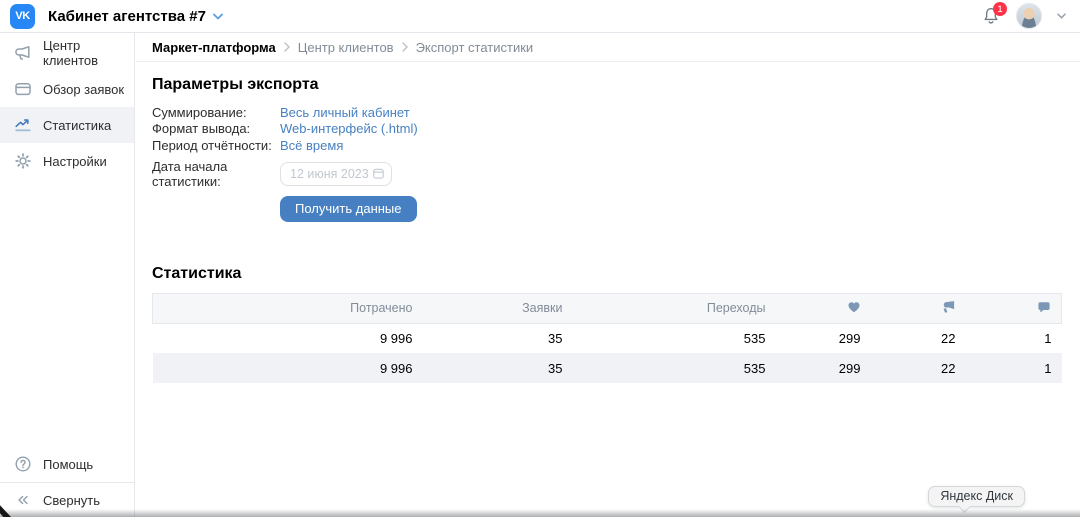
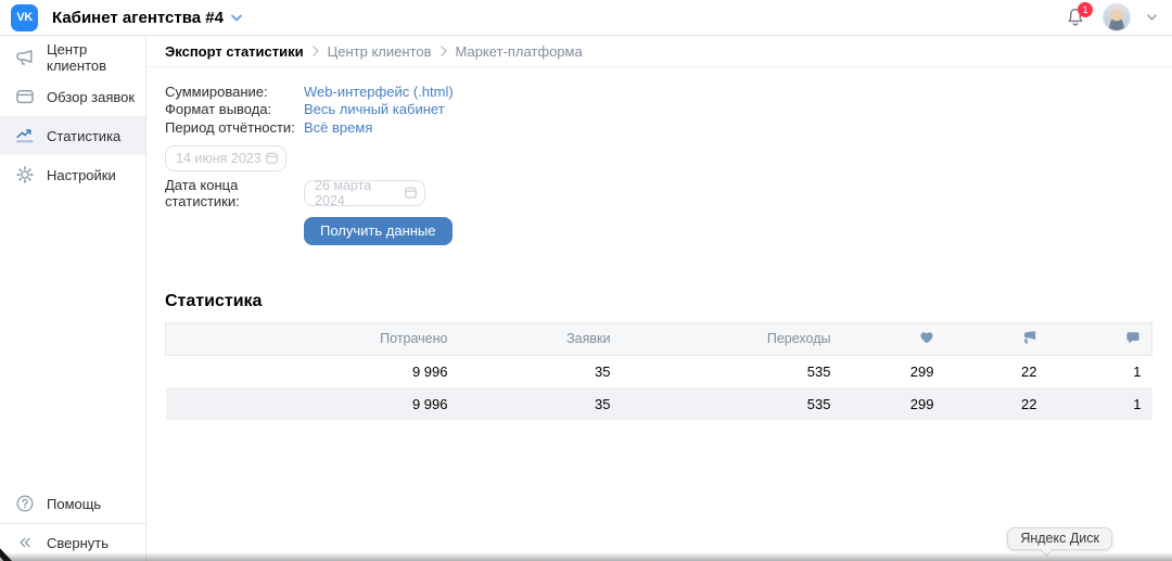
  VK
- Кабинет агентства #7
+ Кабинет агентства #4
  1
  Центр клиентов
  Обзор заявок
  Статистика
  Настройки
  Помощь
  Свернуть
- Маркет-платформа
+ Экспорт статистики
  Центр клиентов
- Экспорт статистики
+ Маркет-платформа
- Параметры экспорта
  Суммирование:
- Весь личный кабинет
+ Web-интерфейс (.html)
  Формат вывода:
- Web-интерфейс (.html)
+ Весь личный кабинет
  Период отчётности:
  Всё время
- Дата начала статистики:
- 12 июня 2023
+ 14 июня 2023
+ Дата конца статистики:
+ 26 марта 2024
  Получить данные
  Статистика
  	Потрачено	Заявки	Переходы
  	9 996	35	535	299	22	1
  	9 996	35	535	299	22	1
  Яндекс Диск
